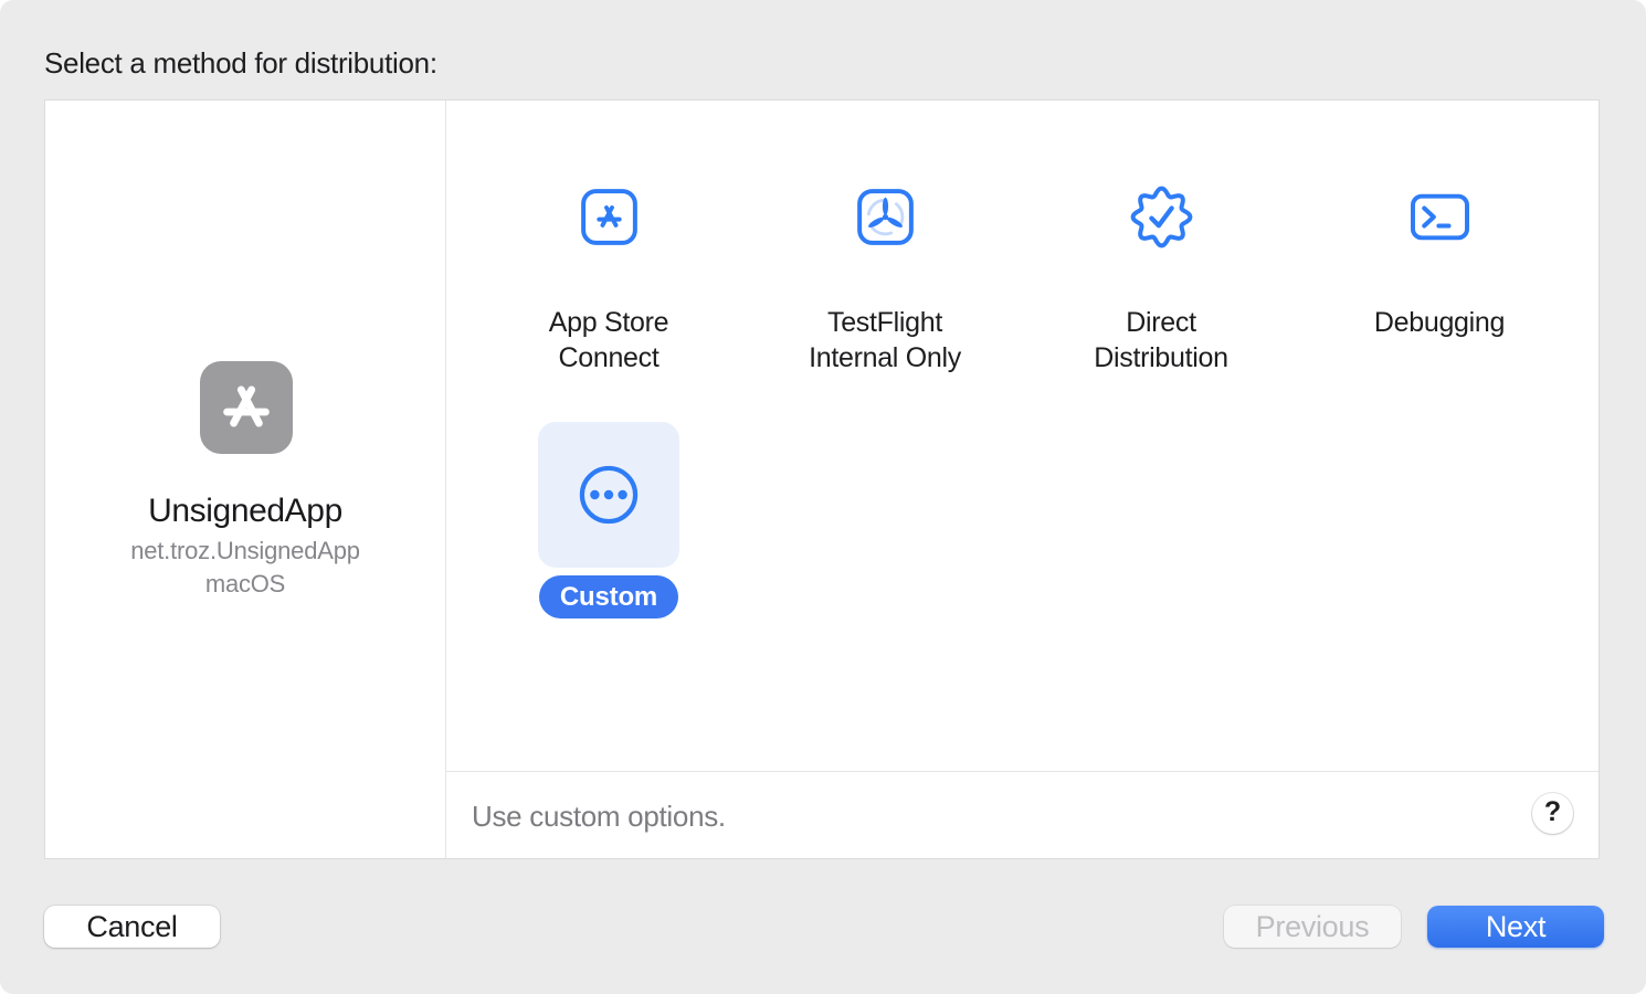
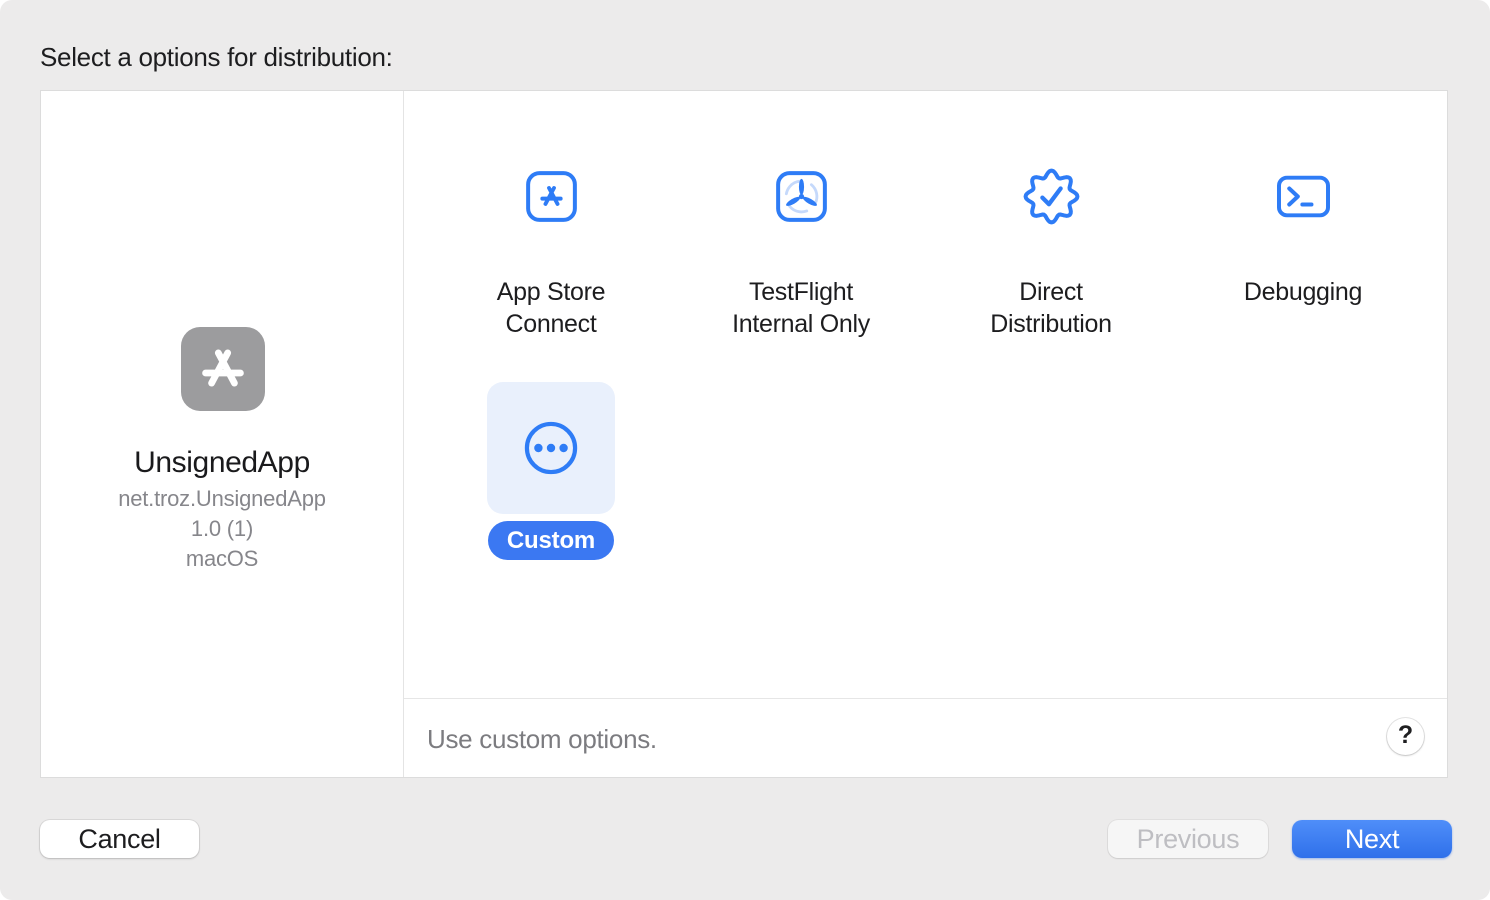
- Select a method for distribution:
+ Select a options for distribution:
  UnsignedApp
  net.troz.UnsignedApp
+ 1.0 (1)
  macOS
  App Store
  Connect
  TestFlight
  Internal Only
  Direct
  Distribution
  Debugging
  Custom
  Use custom options.
  ?
  Cancel
  Previous
  Next
